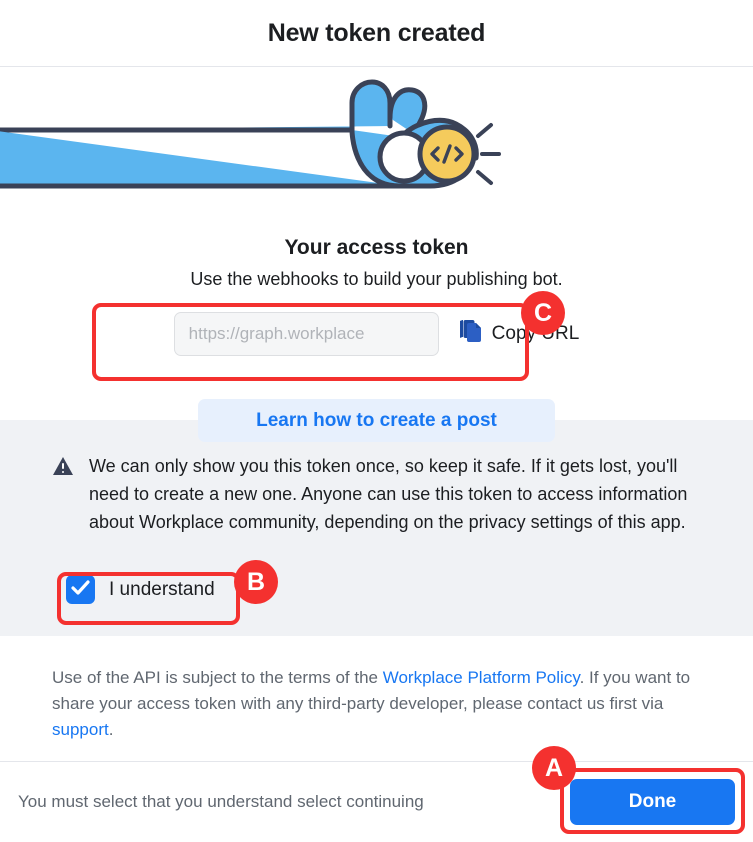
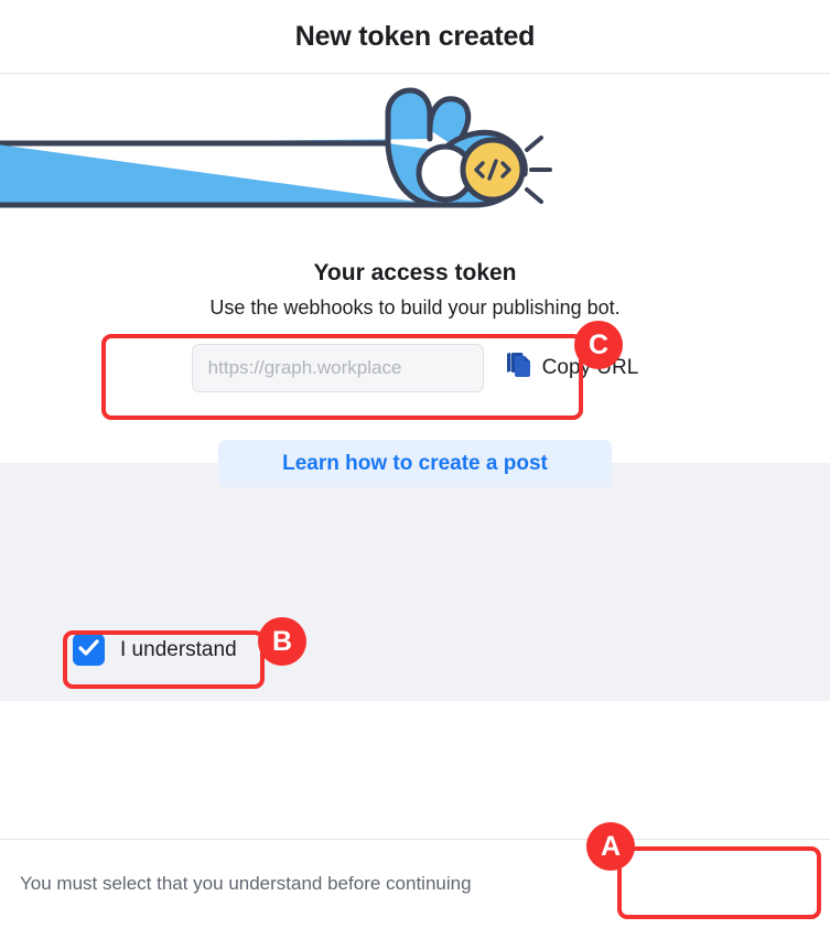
  New token created
  Your access token
  Use the webhooks to build your publishing bot.
  https://graph.workplace
  CopyRL
- We can only show you this token once, so keep it safe. If it gets lost, you'll need to create a new one. Anyone can use this token to access information about Workplace community, depending on the privacy settings of this app.
  I understand
  Learn how to create a post
- Use of the API is subject to the terms of the Workplace Platform Policy. If you want to share your access token with any third-party developer, please contact us first via support.
- You must select that you understand select continuing
+ You must select that you understand before continuing
- Done
  C
  B
  A
